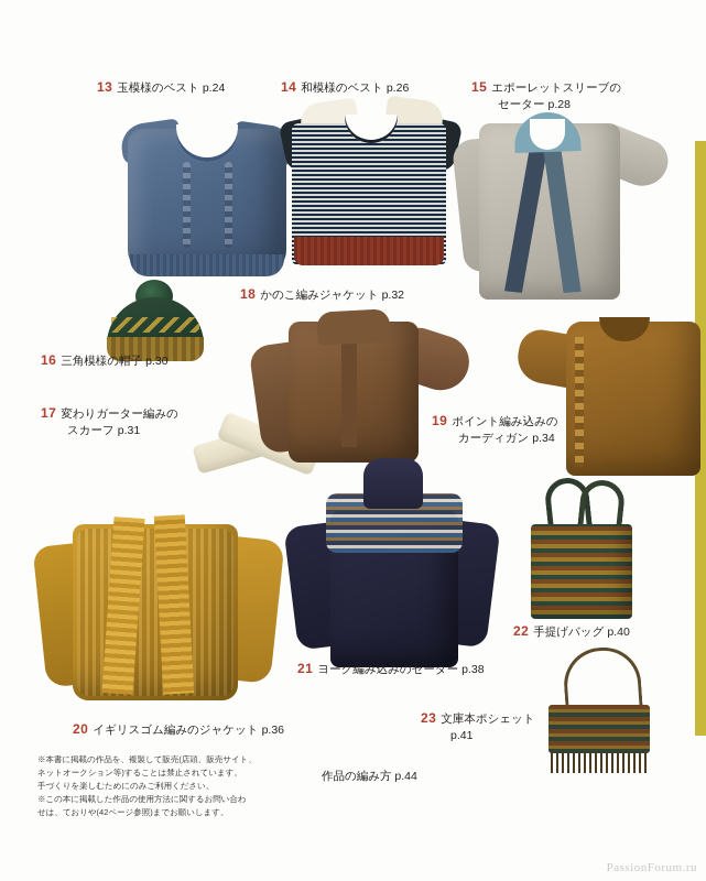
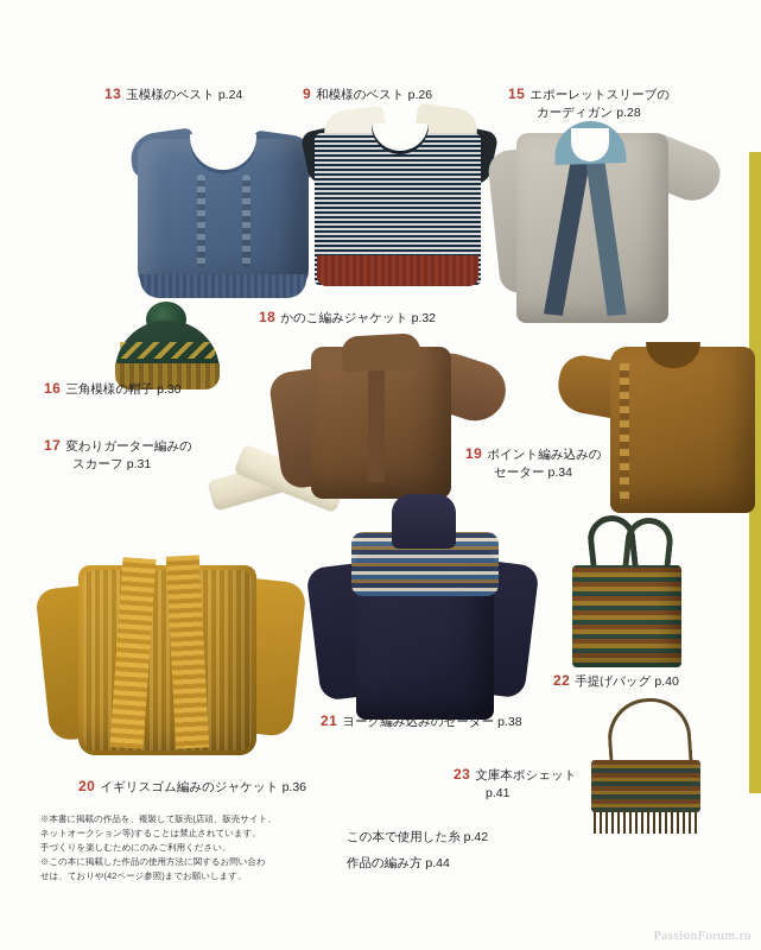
  13 玉模様のベスト p.24
- 14 和模様のベスト p.26
+ 9 和模様のベスト p.26
  15 エポーレットスリーブの
- セーター p.28
+ カーディガン p.28
  16 三角模様の帽子 p.30
  17 変わりガーター編みの
  スカーフ p.31
  18 かのこ編みジャケット p.32
  19 ポイント編み込みの
- カーディガン p.34
+ セーター p.34
  20 イギリスゴム編みのジャケット p.36
  21 ヨーク編み込みのセーター p.38
  22 手提げバッグ p.40
  23 文庫本ポシェット
  p.41
  ※本書に掲載の作品を、複製して販売(店頭、販売サイト、
  ネットオークション等)することは禁止されています。
  手づくりを楽しむためにのみご利用ください。
  ※この本に掲載した作品の使用方法に関するお問い合わ
  せは、ておりや(42ページ参照)までお願いします。
+ この本で使用した糸 p.42
  作品の編み方 p.44
  PassionForum.ru
